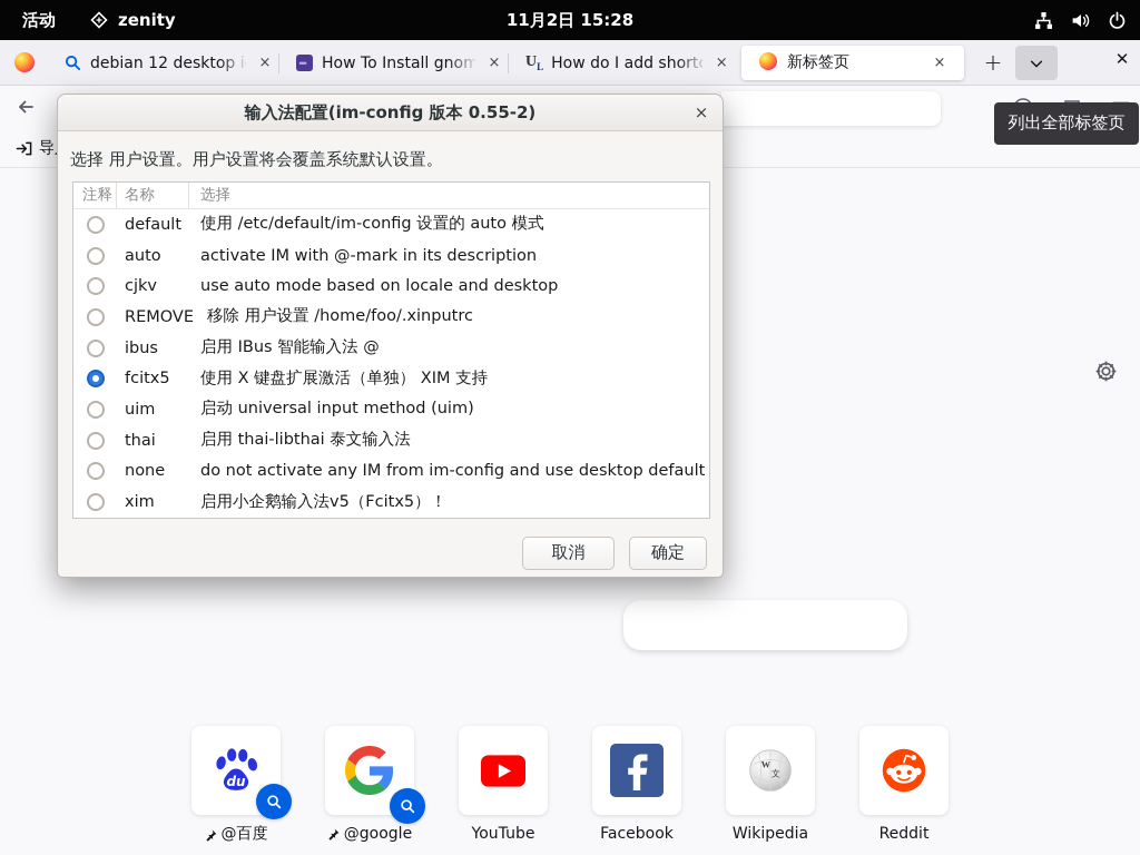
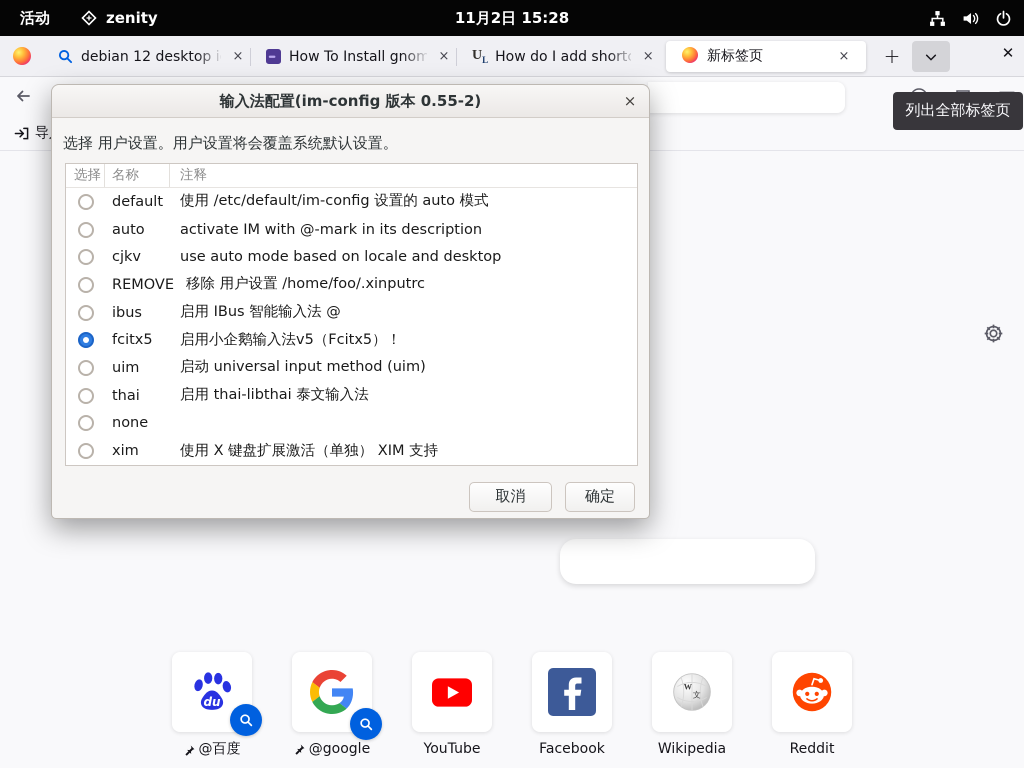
  活动
  zenity
  11月2日 15:28
  ×
  How To Install g
  ×
  UL
  ×
  新标签页
  ×
  +
  ✕
  列出全部标签页
  du
  W
  文
  @百度
  @google
  YouTube
  Facebook
  Wikipedia
  Reddit
  输入法配置(im-config 版本 0.55-2)
  ×
  选择 用户设置。用户设置将会覆盖系统默认设置。
- 注释
+ 选择
  名称
- 选择
+ 注释
  default
  使用 /etc/default/im-config 设置的 auto 模式
  auto
  activate IM with @-mark in its description
  cjkv
  use auto mode based on locale and desktop
  REMOVE
  移除 用户设置 /home/foo/.xinputrc
  ibus
  启用 IBus 智能输入法 @
  fcitx5
- 使用 X 键盘扩展激活（单独） XIM 支持
+ 启用小企鹅输入法v5（Fcitx5）！
  uim
  启动 universal input method (uim)
  thai
  启用 thai-libthai 泰文输入法
  none
- do not activate any IM from im-config and use desktop default
  xim
- 启用小企鹅输入法v5（Fcitx5）！
+ 使用 X 键盘扩展激活（单独） XIM 支持
  取消
  确定
